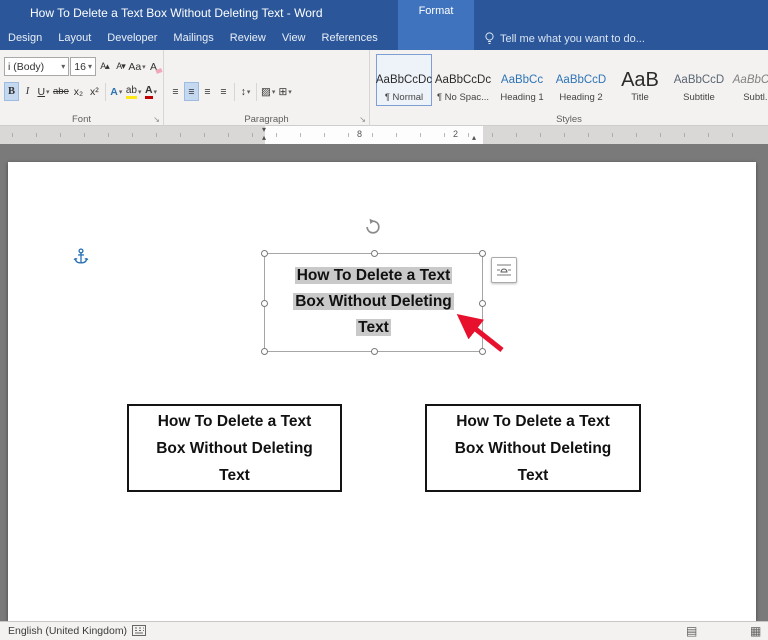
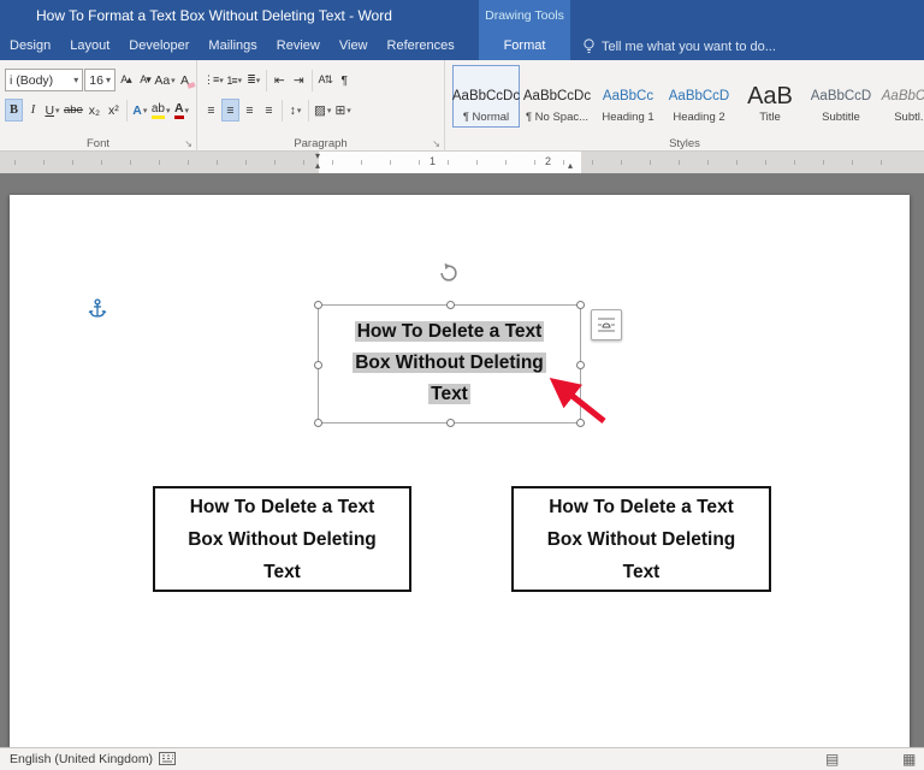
- How To Delete a Text Box Without Deleting Text - Word
+ How To Format a Text Box Without Deleting Text - Word
  Design
  Layout
  Developer
  Mailings
  Review
  View
  References
  Tell me what you want to do...
+ Drawing Tools
  Format
  i (Body)
  ▾
  16
  ▾
  A▴
  A▾
  Aa
  A
  B
  I
  U
  abe
  x₂
  x²
  A
  ab
  A
  Font
  ↘
+ ⋮≡
+ 1≡
+ ≣
+ ⇤
+ ⇥
+ A⇅
+ ¶
  ≡
  ≡
  ≡
  ≡
  ↕
  ▨
  ⊞
  Paragraph
  ↘
  AaBbCcDc
  ¶ Normal
  AaBbCcDc
  ¶ No Spac...
  AaBbCc
  Heading 1
  AaBbCcD
  Heading 2
  AaB
  Title
  AaBbCcD
  Subtitle
  AaBbC
  Subtl.
  Styles
- 8
+ 1
  2
  ▾
  ▴
  ▴
  How To Delete a Text
  Box Without Deleting
  Text
  How To Delete a Text
  Box Without Deleting
  Text
  How To Delete a Text
  Box Without Deleting
  Text
  English (United Kingdom)
  ▤
  ▦
